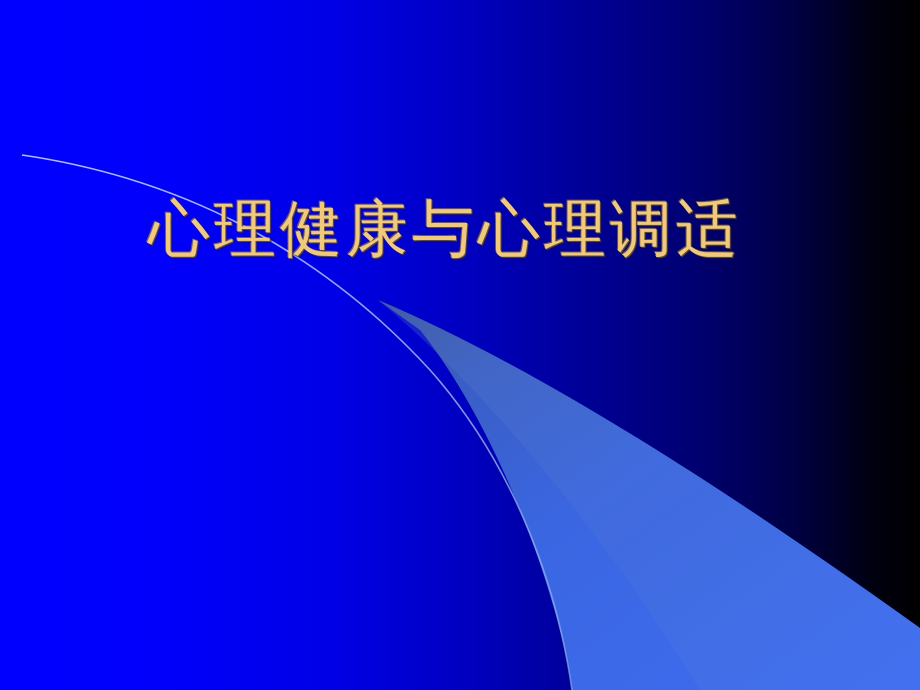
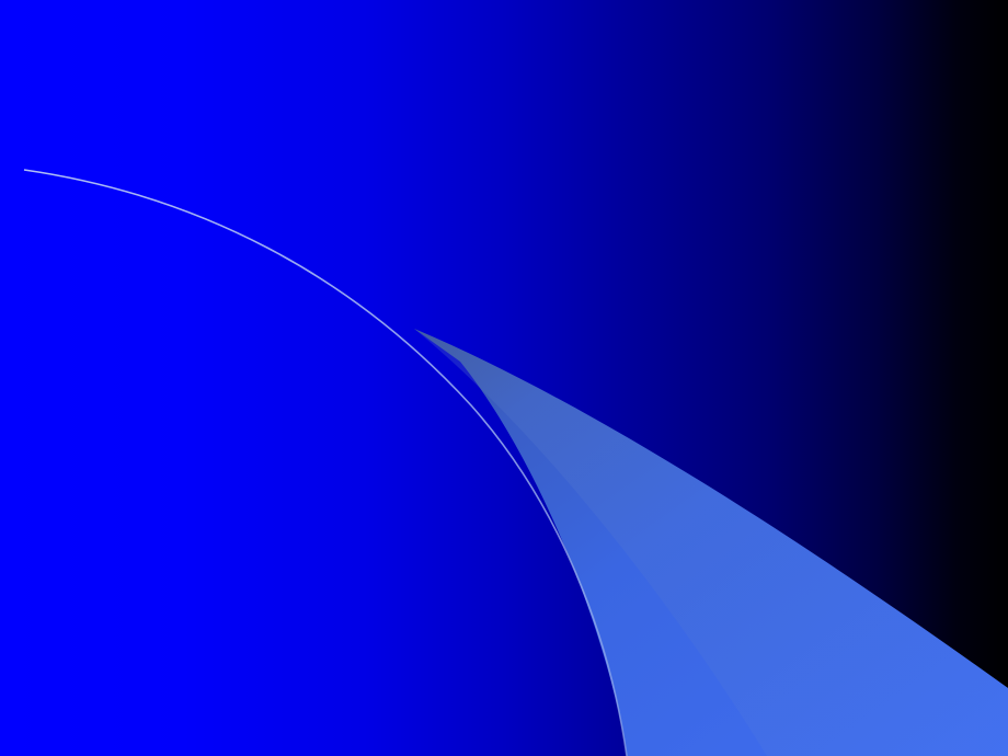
- 心理健康与心理调适
